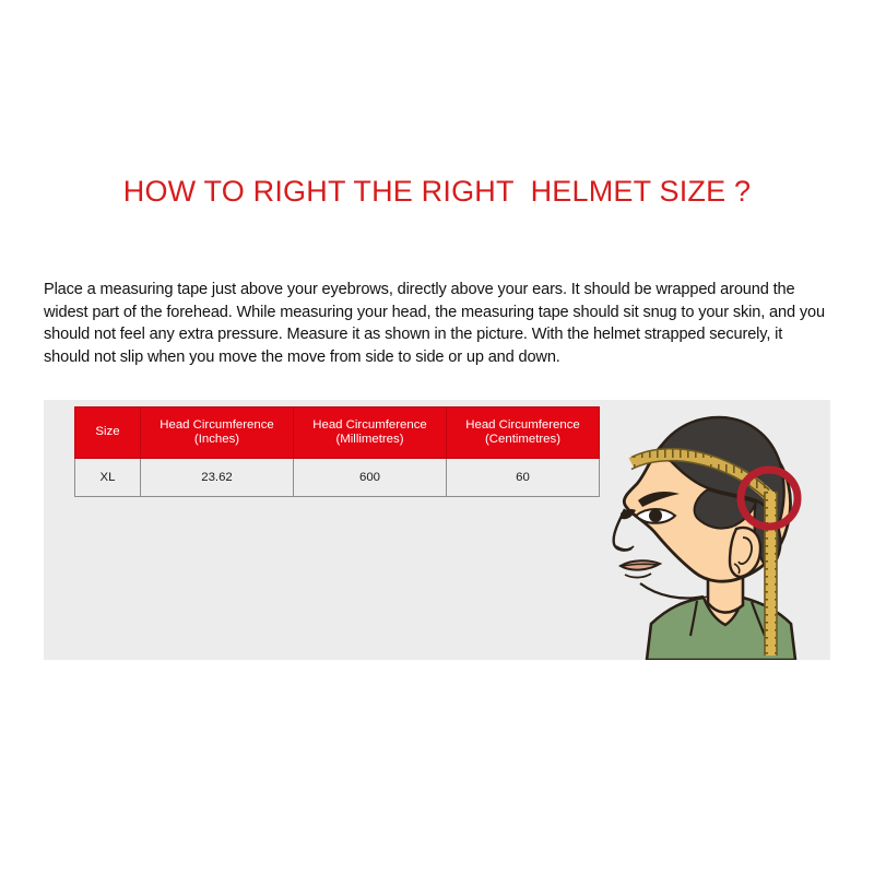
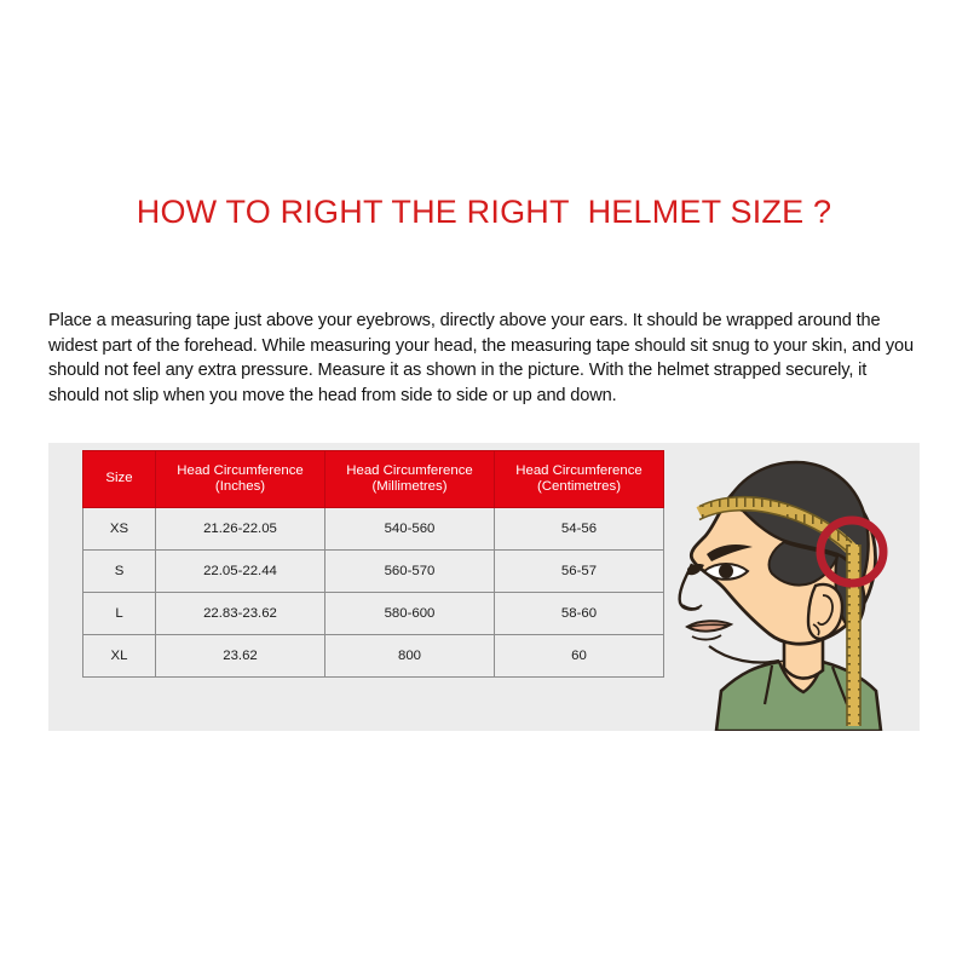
  HOW TO RIGHT THE RIGHT HELMET SIZE ?
- Place a measuring tape just above your eyebrows, directly above your ears. It should be wrapped around the widest part of the forehead. While measuring your head, the measuring tape should sit snug to your skin, and you should not feel any extra pressure. Measure it as shown in the picture. With the helmet strapped securely, it should not slip when you move the move from side to side or up and down.
+ Place a measuring tape just above your eyebrows, directly above your ears. It should be wrapped around the widest part of the forehead. While measuring your head, the measuring tape should sit snug to your skin, and you should not feel any extra pressure. Measure it as shown in the picture. With the helmet strapped securely, it should not slip when you move the head from side to side or up and down.
  Size	Head Circumference (Inches)	Head Circumference (Millimetres)	Head Circumference (Centimetres)
+ XS	21.26-22.05	540-560	54-56
+ S	22.05-22.44	560-570	56-57
+ L	22.83-23.62	580-600	58-60
- XL	23.62	600	60
+ XL	23.62	800	60
